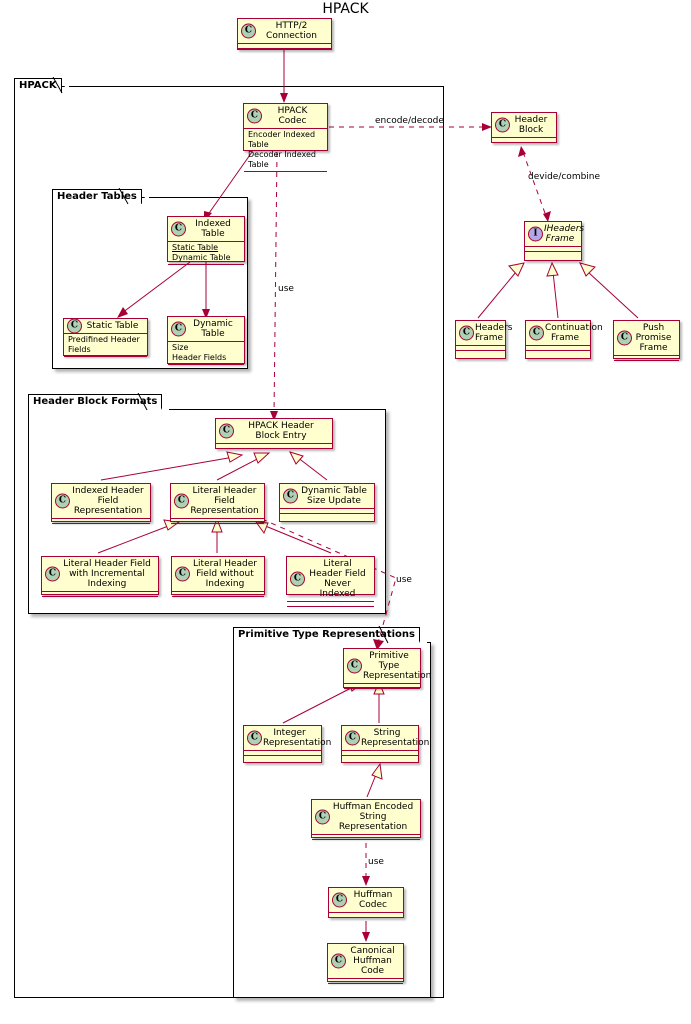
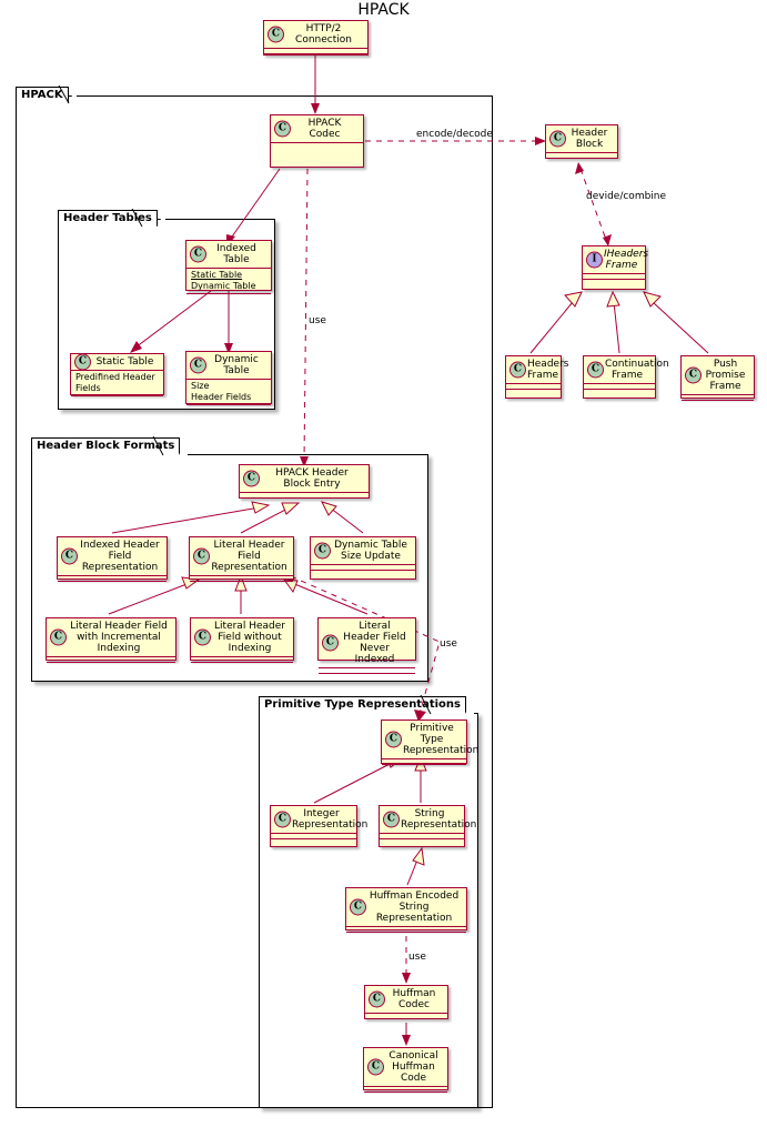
  HPACK
  HPACK
  Header Tables
  Header Block Formats
  Primitive Type Representtions
  encode/decode
  devide/combine
  use
  use
  use
  C
  HTTP/2 Connection
  C
  HPACK Codec
- Encoder Indexed Table
- Decoder Indexed Table
  C
  Header Block
  I
  IHeaders Frame
  C
  Headers Frame
  C
  Continuation Frame
  C
  Push Promise Frame
  C
  Indexed Table
  Static Table
  Dynamic Table
  C
  Static Table
  Predifined Header Fields
  C
  Dynamic Table
  Size
  Header Fields
  C
  HPACK Header Block Entry
  C
  Indexed Header Field Representation
  C
  Literal Header Field Representation
  C
  Dynamic Table Size Update
  C
  Literal Header Field with Incremental Indexing
  C
  Literal Header Field without Indexing
  C
  Literal Header Field Never Indexed
  C
  Primitive Type Representation
  C
  Integer Representation
  C
  String Representation
  C
  Huffman Encoded String Representation
  C
  Huffman Codec
  C
  Canonical Huffman Code
